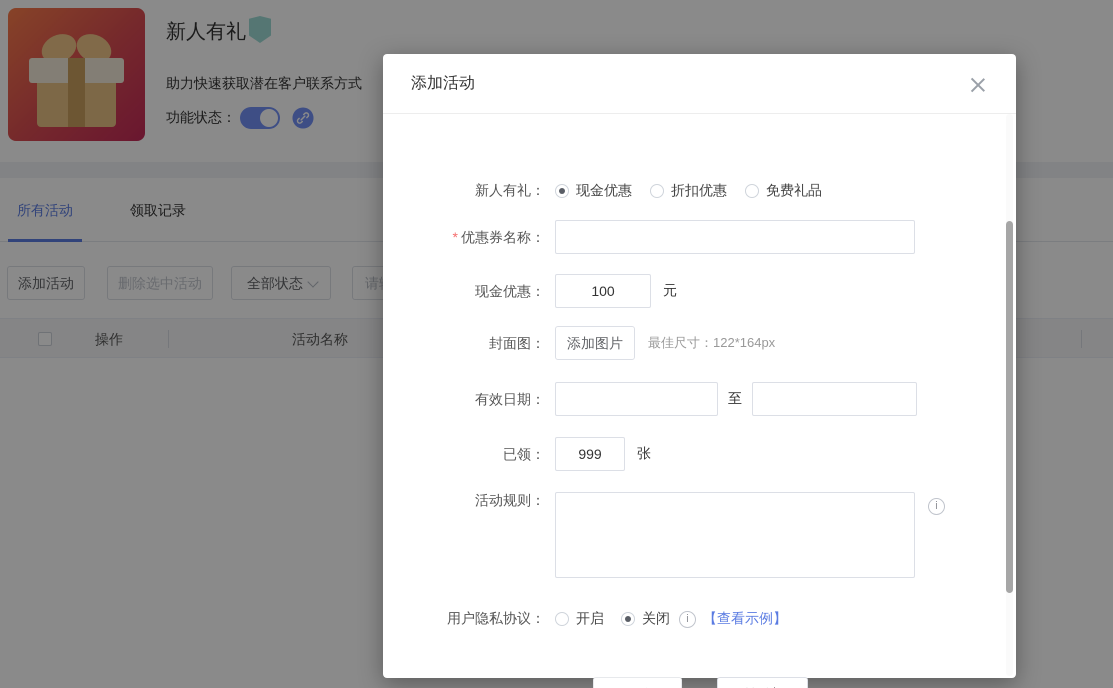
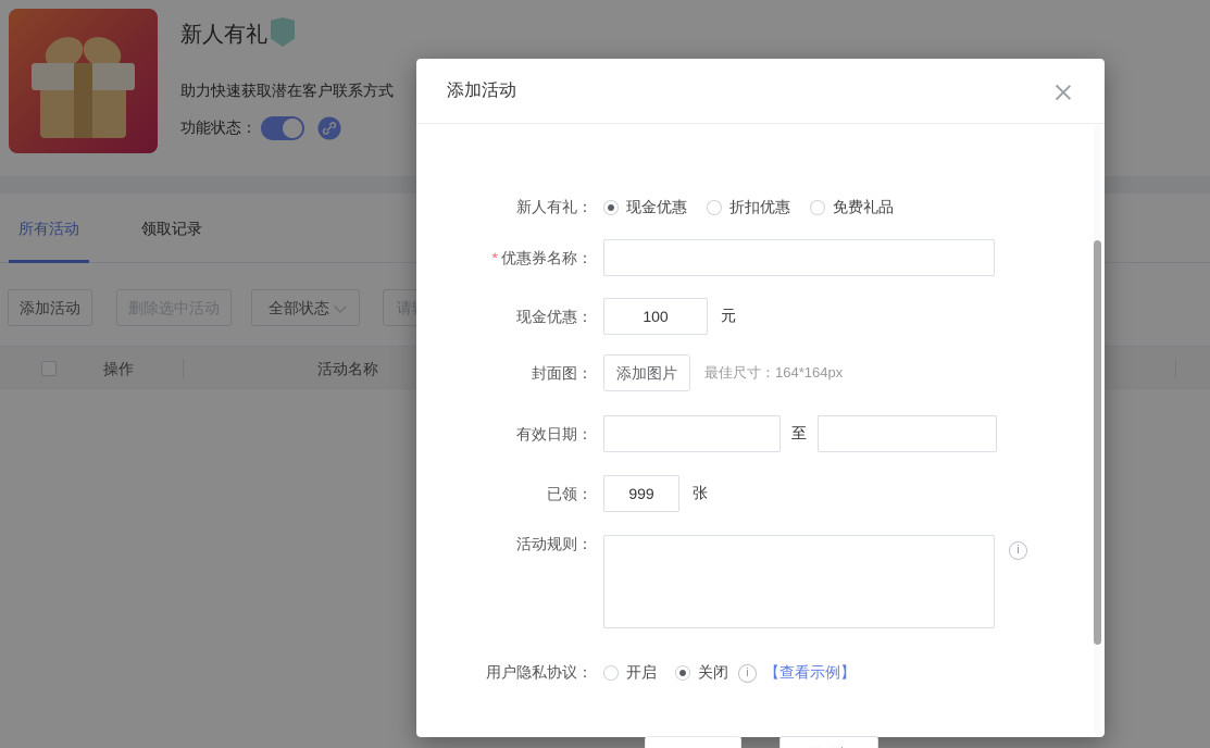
  新人有礼
  助力快速获取潜在客户联系方式
  功能状态：
  所有活动
  领取记录
  添加活动
  删除选中活动
  全部状态
  操作
  活动名称
  添加活动
  新人有礼：
  现金优惠
  折扣优惠
  免费礼品
  * 优惠券名称：
  现金优惠：
  100
  元
  封面图：
  添加图片
- 最佳尺寸：122*164px
+ 最佳尺寸：164*164px
  有效日期：
  至
  已领：
  999
  张
  活动规则：
  用户隐私协议：
  开启
  关闭
  【查看示例】
